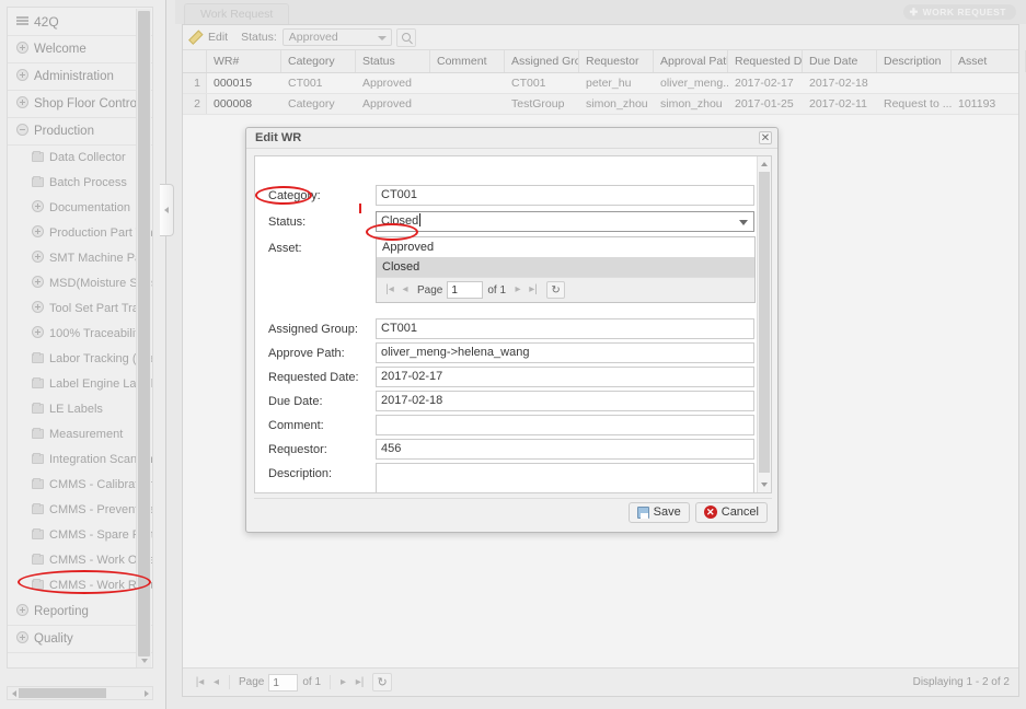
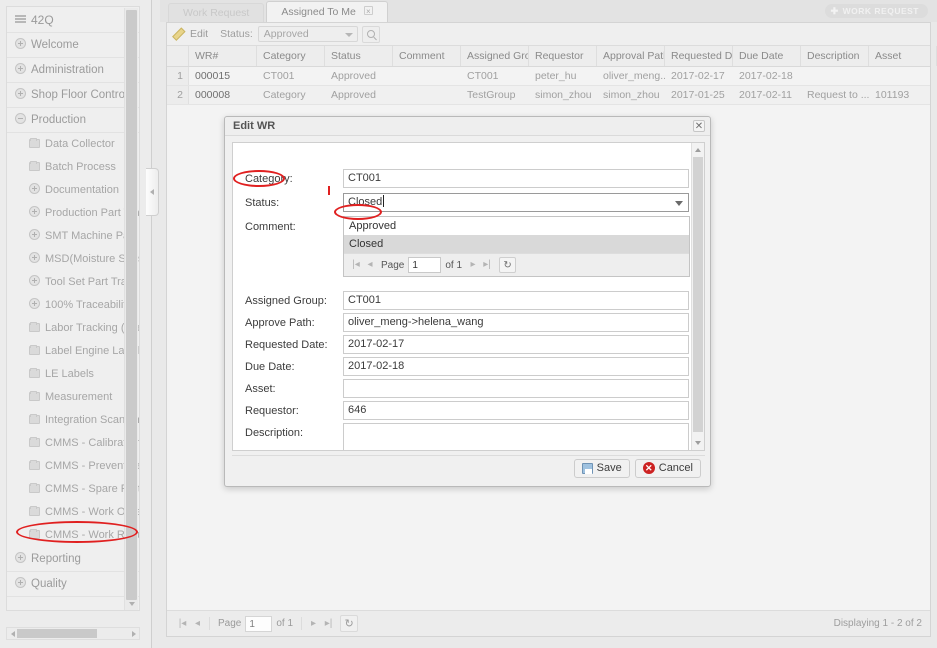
  42Q
  Welcome
  Administration
  Shop Floor Contro
  Production
  Data Collector
  Batch Process
  Documentation
  100% Traceabili
  Label Engine La
  LE Labels
  Measurement
  Integration Scan
  CMMS - Calibra
  CMMS - Work Oe
  Reporting
  Quality
  Work Request
+ Assigned To Me ×
  Edit
  Status:
  Approved
  WR#
  Category
  Status
  Comment
  Assigned Gro
  Requestor
  Approval Pat
  Requested D
  Due Date
  Description
  Asset
  1
  000015
  CT001
  Approved
  CT001
  peter_hu
  oliver_meng..
  2017-02-17
  2017-02-18
  2
  000008
  Category
  Approved
  TestGroup
  simon_zhou
  simon_zhou
  2017-01-25
  2017-02-11
  Request to ...
  101193
  |◂
  ◂
  Page
  1
  of 1
  ▸
  ▸|
  ↻
  Displaying 1 - 2 of 2
  Edit WR
  ✕
  Category:
  CT001
  Status:
  Closed
- Asset:
+ Comment:
  Assigned Group:
  CT001
  Approve Path:
  oliver_meng->helena_wang
  Requested Date:
  2017-02-17
  Due Date:
  2017-02-18
- Comment:
+ Asset:
  Requestor:
- 456
+ 646
  Description:
  Approved
  Closed
  |◂
  ◂
  Page
  1
  of 1
  ▸
  ▸|
  ↻
  Save
  ✕
  Cancel
